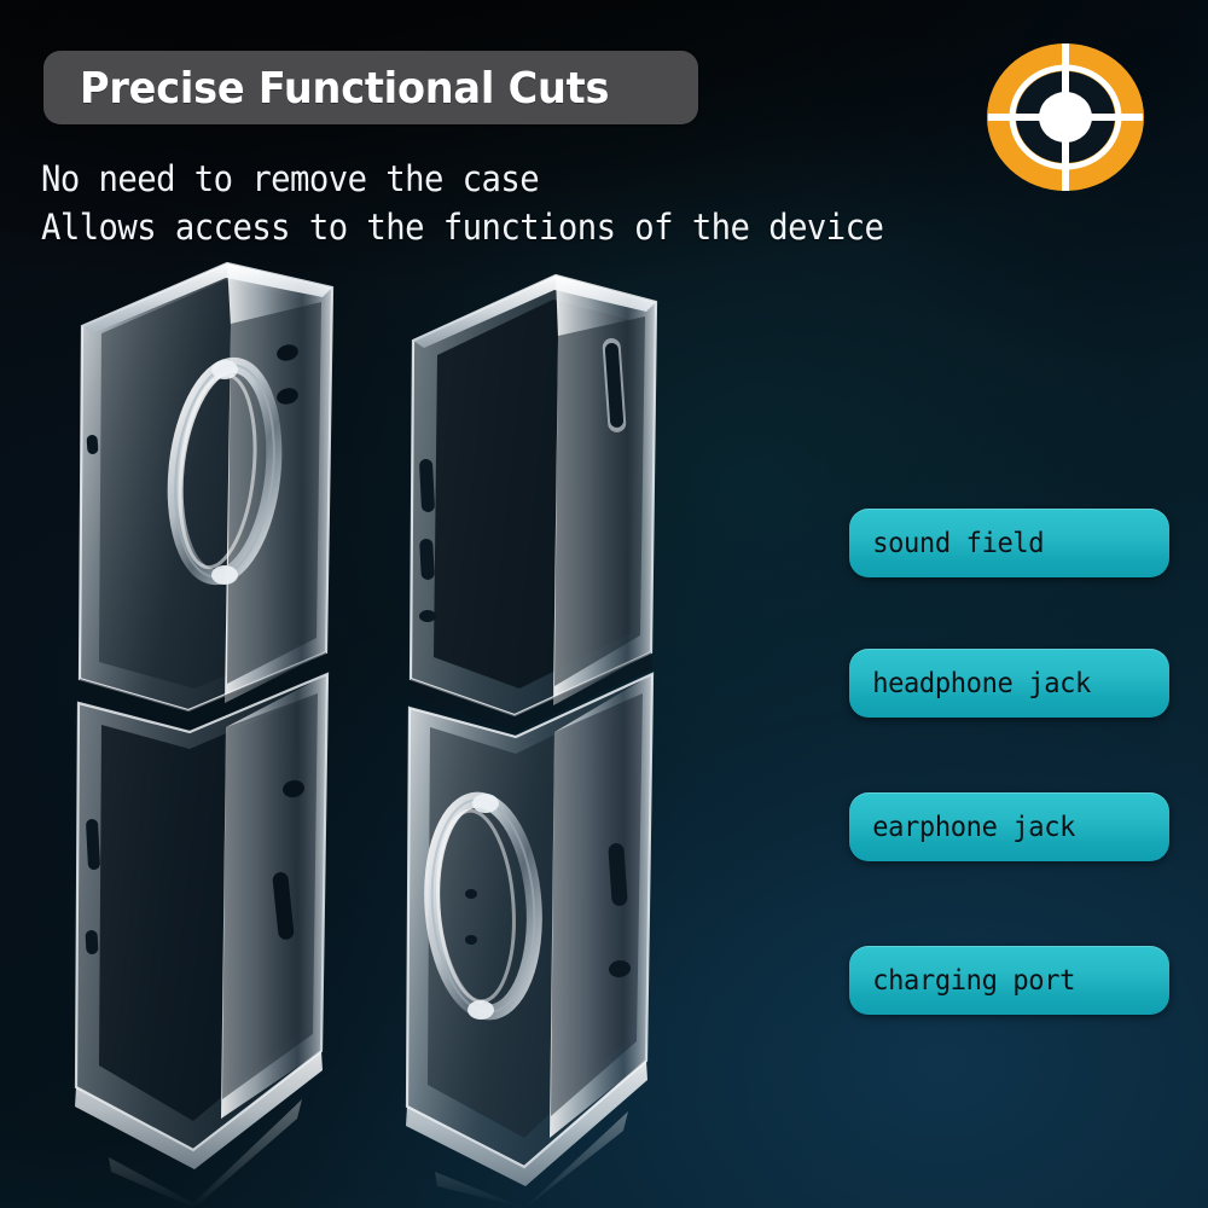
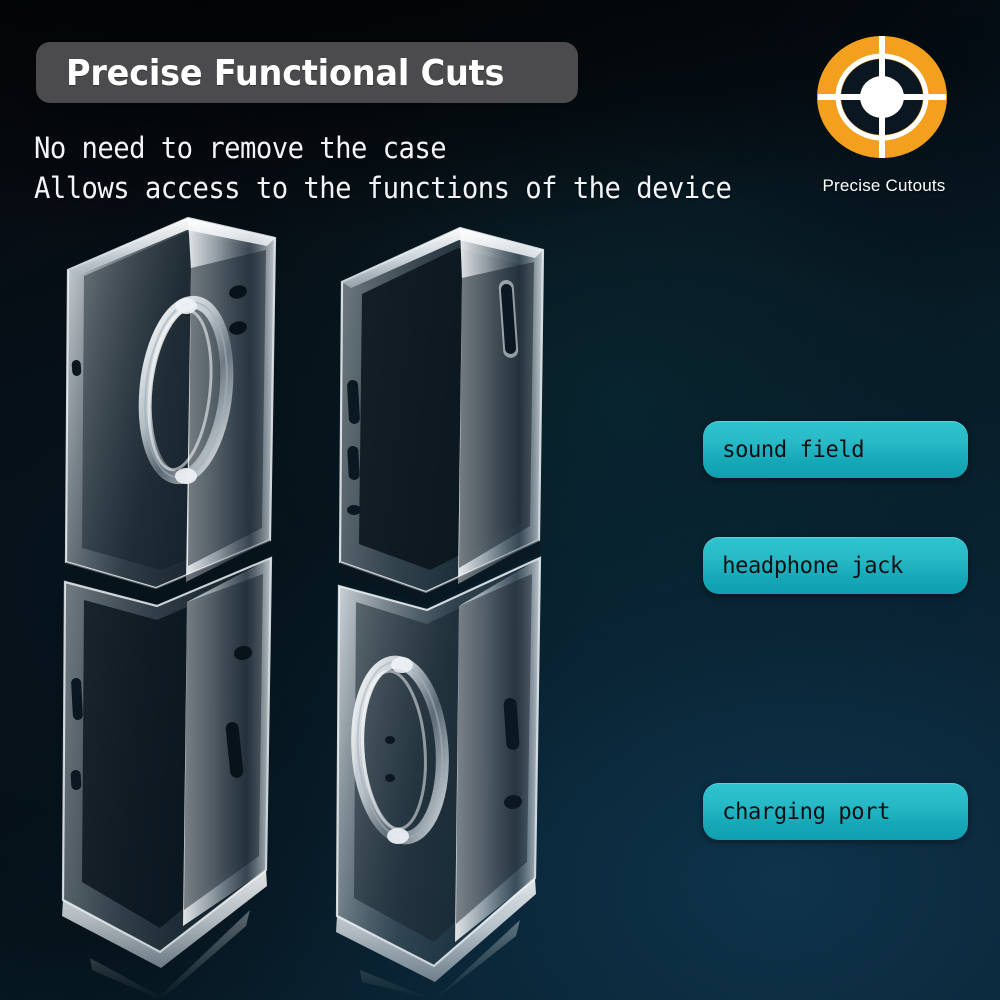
  Precise Functional Cuts
  No need to remove the case
  Allows access to the functions of the device
+ Precise Cutouts
  sound field
  headphone jack
- earphone jack
  charging port
